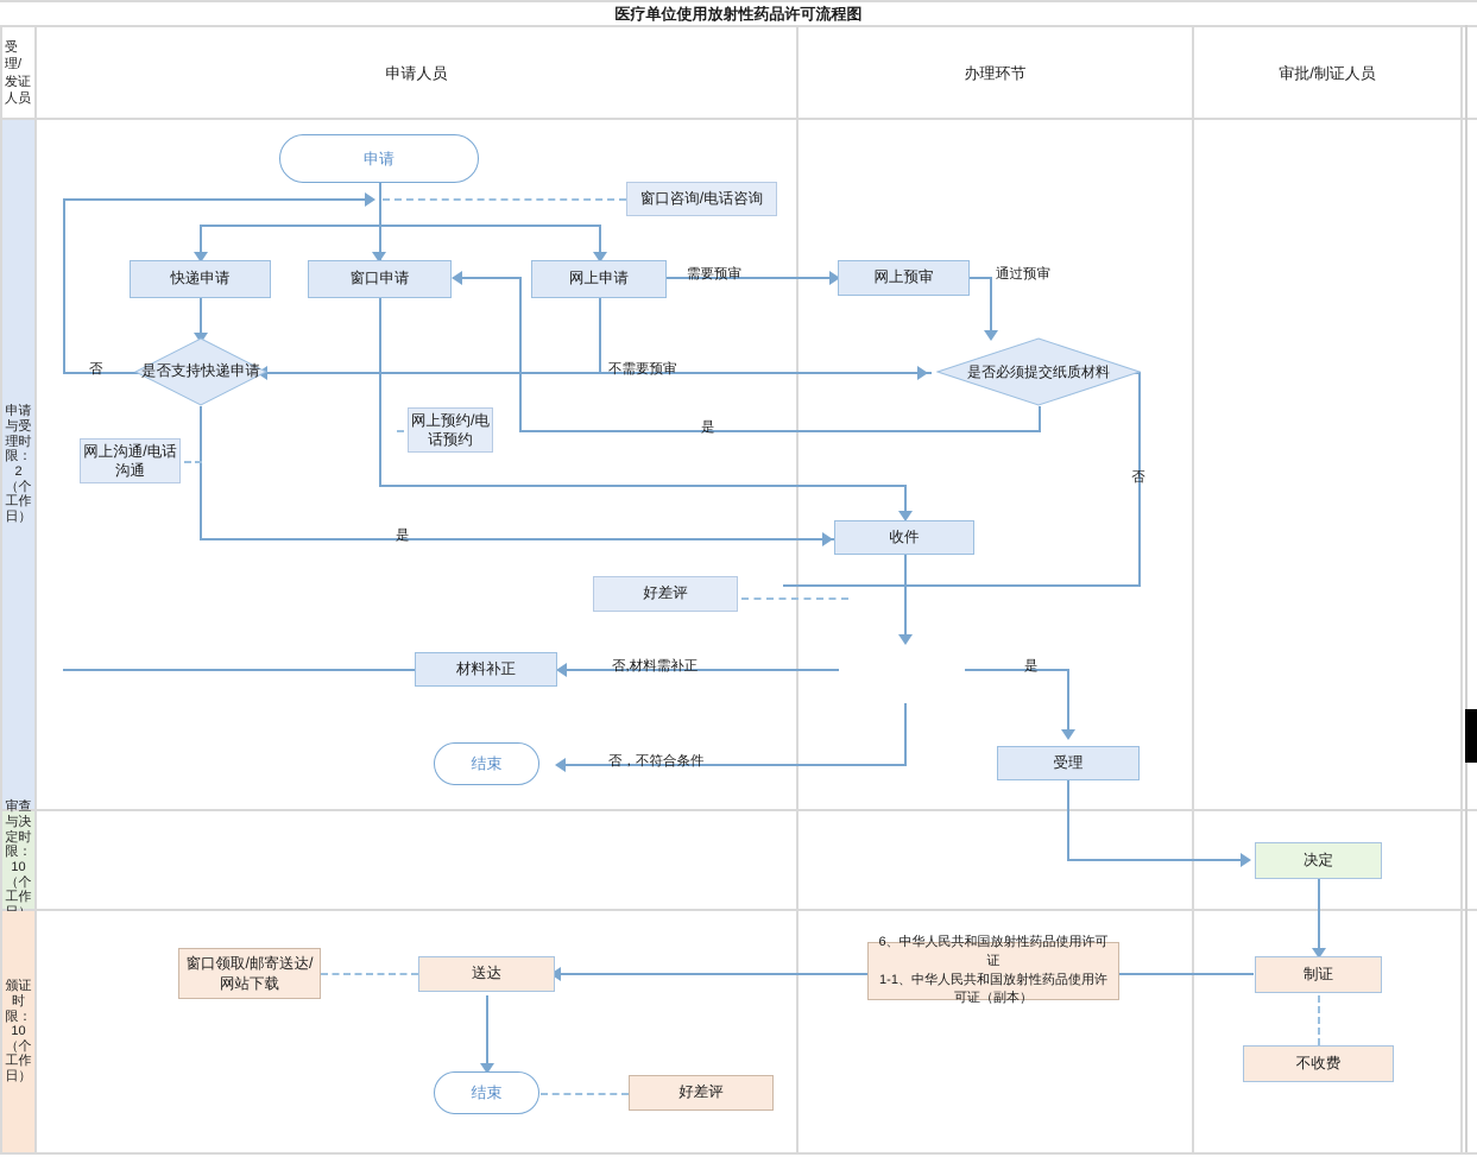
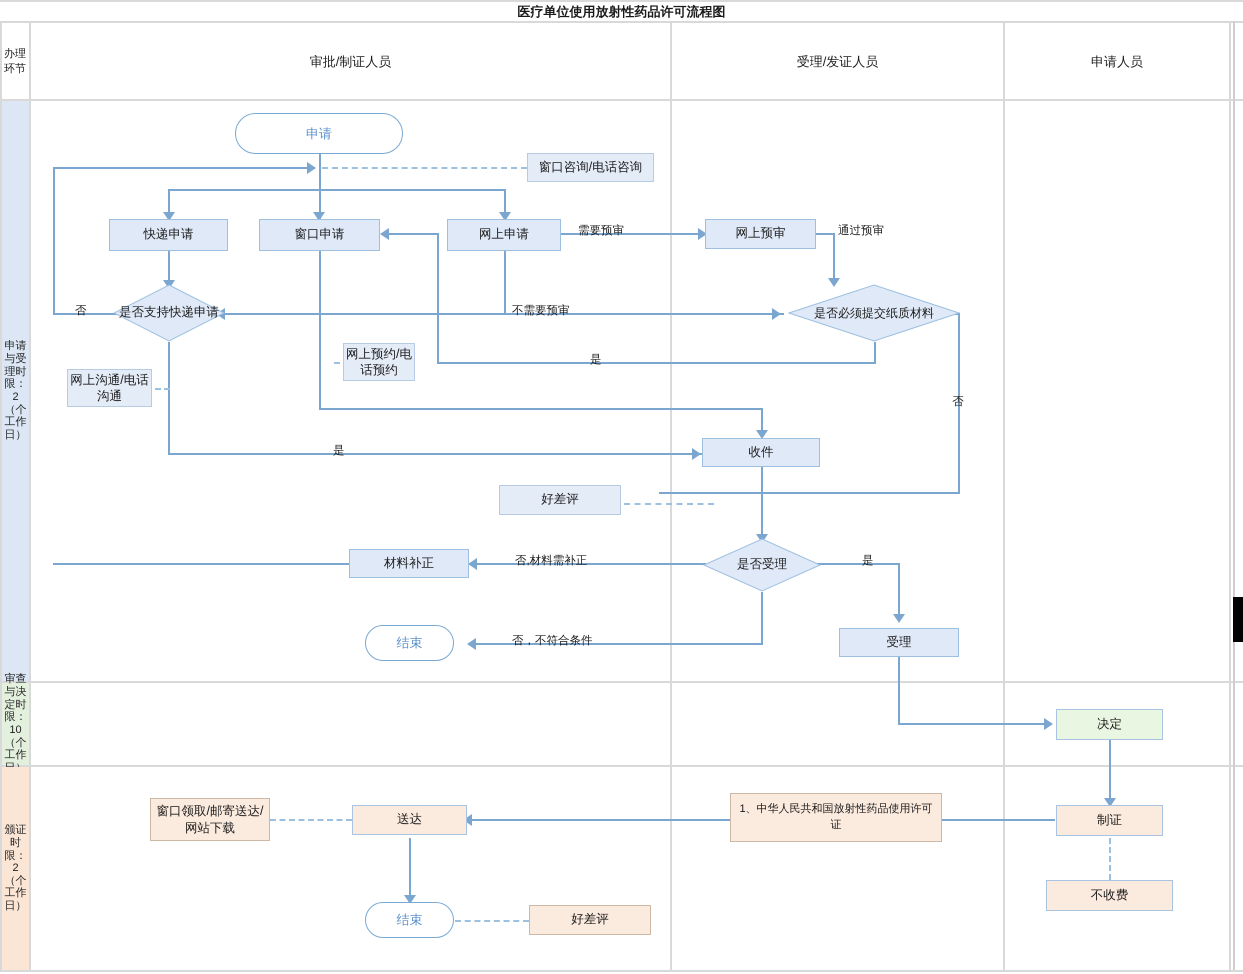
  医疗单位使用放射性药品许可流程图
- 受理/发证人员
+ 办理环节
- 申请人员
+ 审批/制证人员
- 办理环节
+ 受理/发证人员
- 审批/制证人员
+ 申请人员
  申请与受理时限：2（个工作日）
  审查与决定时限：10（个工作
- 颁证时限：10（个工作日）
+ 颁证时限：2（个工作日）
  否
  是
  需要预审
  通过预审
  不需要预审
  是
  否
  否,材料需补正
  否，不符合条件
  是
  申请
  窗口咨询/电话咨询
  快递申请
  窗口申请
  网上申请
  网上预审
  是否支持快递申请
  是否必须提交纸质材料
  网上沟通/电话沟通
  网上预约/电话预约
  收件
  好差评
+ 是否受理
  材料补正
  结束
  受理
  决定
  制证
  不收费
  送达
  窗口领取/邮寄送达/网站下载
- 6、中华人民共和国放射性药品使用许可证
+ 1、中华人民共和国放射性药品使用许可证
- 1-1、中华人民共和国放射性药品使用许可证（副本）
  结束
  好差评
